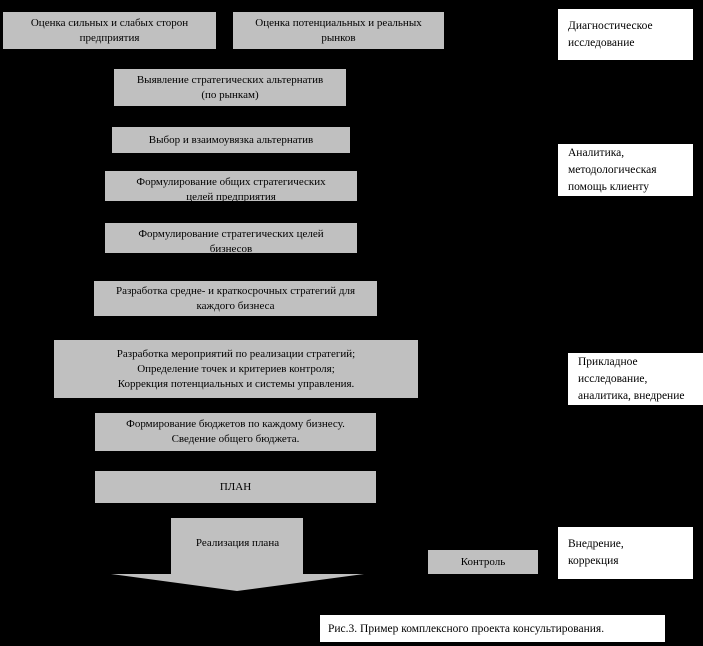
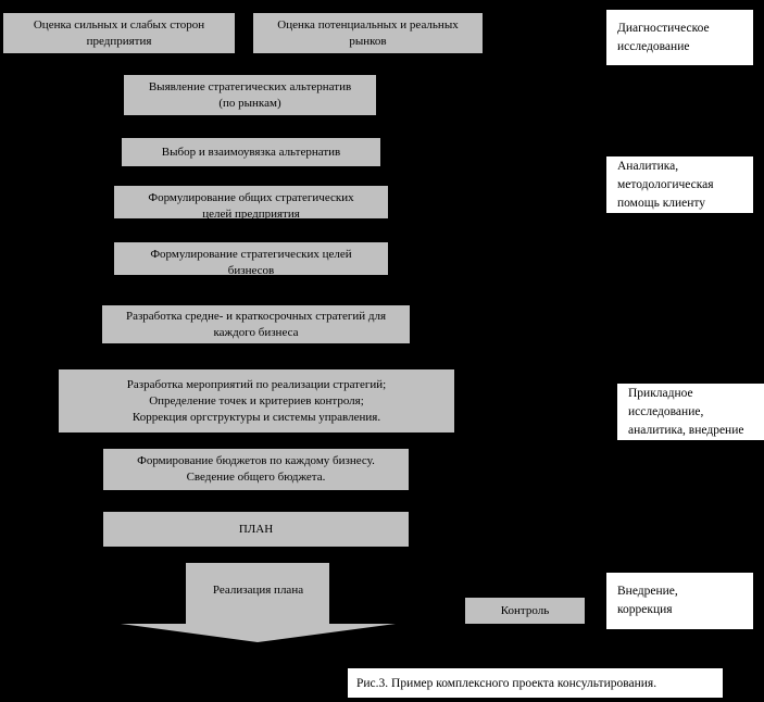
  Оценка сильных и слабых сторон
  предприятия
  Оценка потенциальных и реальных
  рынков
  Выявление стратегических альтернатив
  (по рынкам)
  Выбор и взаимоувязка альтернатив
  Формулирование общих стратегических
  целей предприятия
  Формулирование стратегических целей
  бизнесов
  Разработка средне- и краткосрочных стратегий для
  каждого бизнеса
  Разработка мероприятий по реализации стратегий;
  Определение точек и критериев контроля;
- Коррекция потенциальных и системы управления.
+ Коррекция оргструктуры и системы управления.
  Формирование бюджетов по каждому бизнесу.
  Сведение общего бюджета.
  ПЛАН
  Реализация плана
  Контроль
  Диагностическое
  исследование
  Аналитика,
  методологическая
  помощь клиенту
  Прикладное
  исследование,
  аналитика, внедрение
  Внедрение,
  коррекция
  Рис.3. Пример комплексного проекта консультирования.
